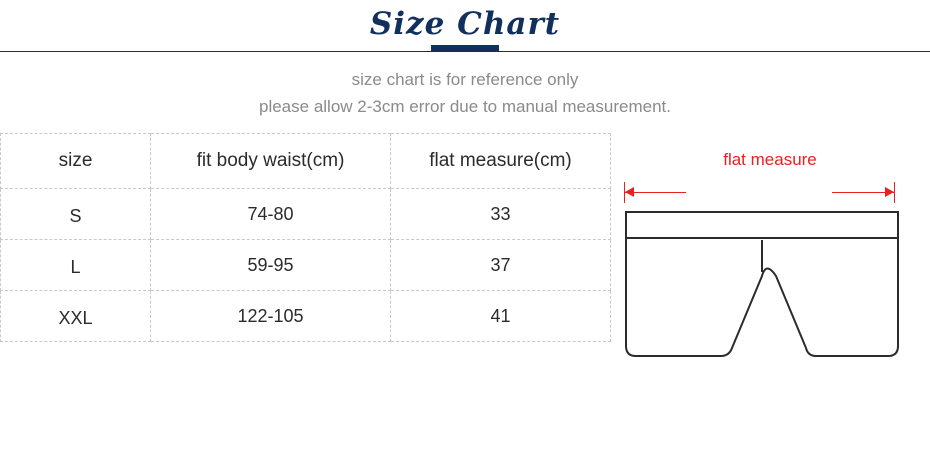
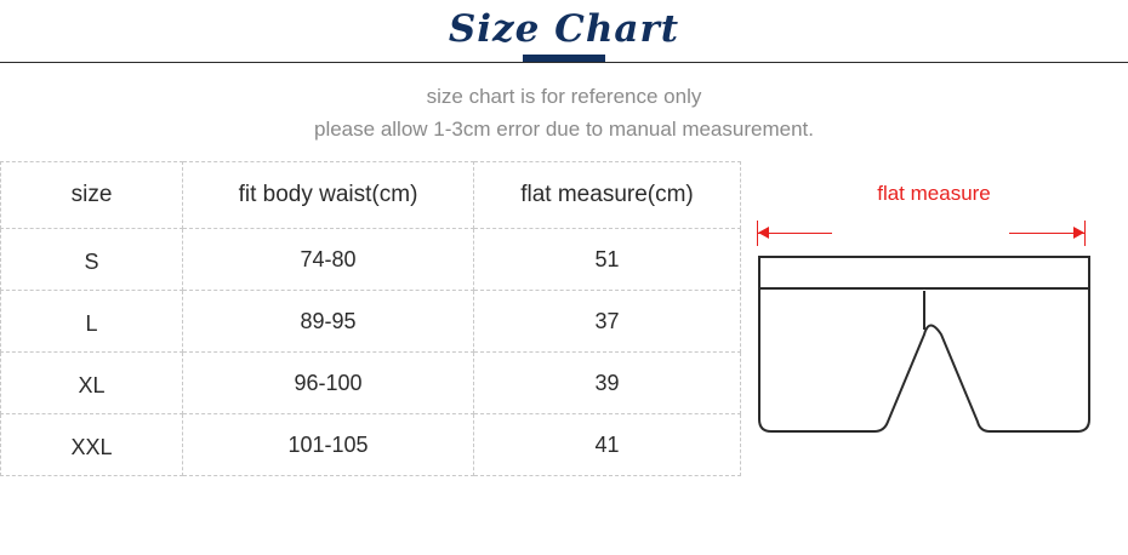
  Size Chart
  size chart is for reference only
- please allow 2-3cm error due to manual measurement.
+ please allow 1-3cm error due to manual measurement.
  size	fit body waist(cm)	flat measure(cm)
- S	74-80	33
+ S	74-80	51
- L	59-95	37
+ L	89-95	37
+ XL	96-100	39
- XXL	122-105	41
+ XXL	101-105	41
  flat measure
